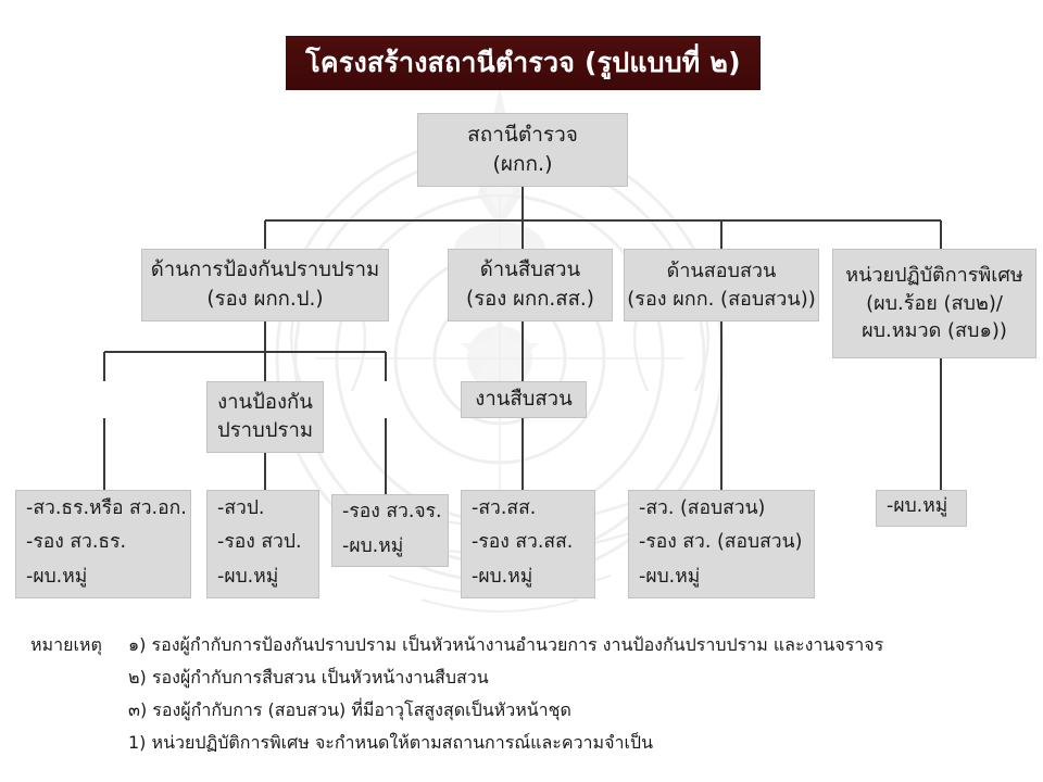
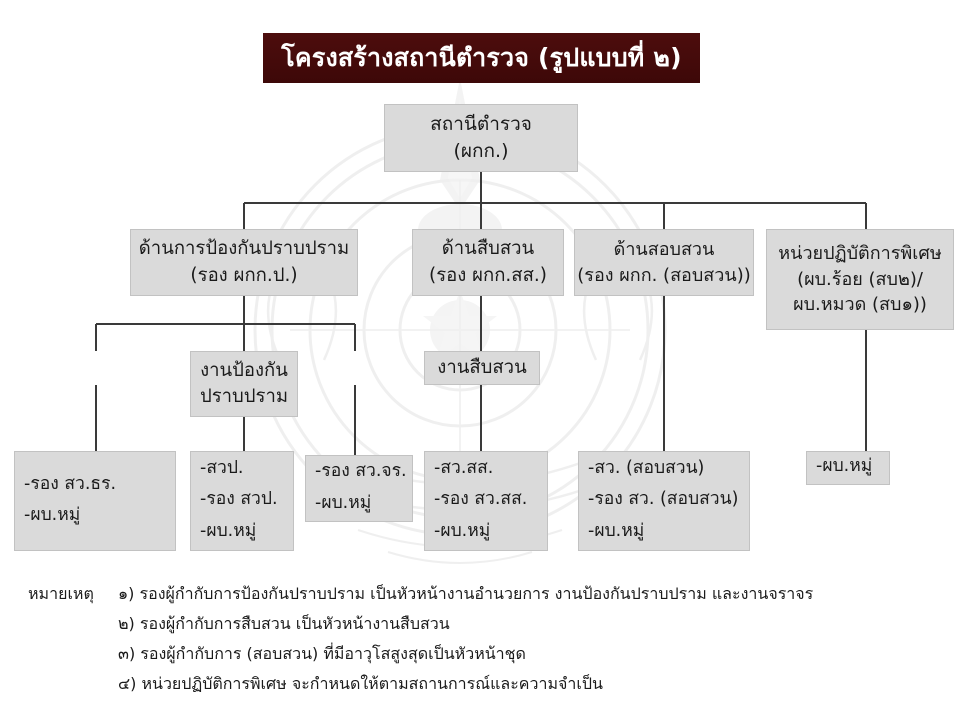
  โครงสร้างสถานีตำรวจ (รูปแบบที่ ๒)
  สถานีตำรวจ
  (ผกก.)
  ด้านการป้องกันปราบปราม
  (รอง ผกก.ป.)
  ด้านสืบสวน
  (รอง ผกก.สส.)
  ด้านสอบสวน
  (รอง ผกก. (สอบสวน))
  หน่วยปฏิบัติการพิเศษ
  (ผบ.ร้อย (สบ๒)/
  ผบ.หมวด (สบ๑))
  งานป้องกัน
  ปราบปราม
  งานสืบสวน
- -สว.ธร.หรือ สว.อก.
  -รอง สว.ธร.
  -ผบ.หมู่
  -สวป.
  -รอง สวป.
  -ผบ.หมู่
  -รอง สว.จร.
  -ผบ.หมู่
  -สว.สส.
  -รอง สว.สส.
  -ผบ.หมู่
  -สว. (สอบสวน)
  -รอง สว. (สอบสวน)
  -ผบ.หมู่
  -ผบ.หมู่
  หมายเหตุ
  ๑) รองผู้กำกับการป้องกันปราบปราม เป็นหัวหน้างานอำนวยการ งานป้องกันปราบปราม และงานจราจร
  ๒) รองผู้กำกับการสืบสวน เป็นหัวหน้างานสืบสวน
  ๓) รองผู้กำกับการ (สอบสวน) ที่มีอาวุโสสูงสุดเป็นหัวหน้าชุด
- 1) หน่วยปฏิบัติการพิเศษ จะกำหนดให้ตามสถานการณ์และความจำเป็น
+ ๔) หน่วยปฏิบัติการพิเศษ จะกำหนดให้ตามสถานการณ์และความจำเป็น
